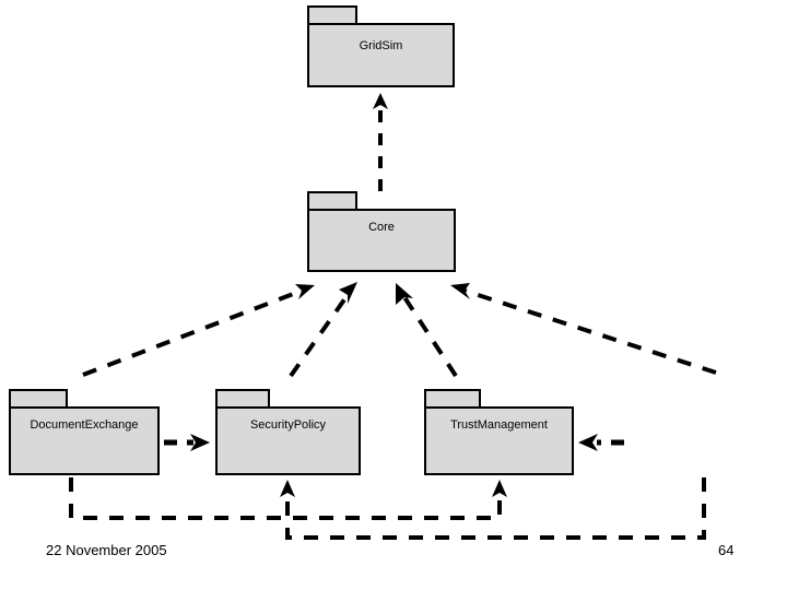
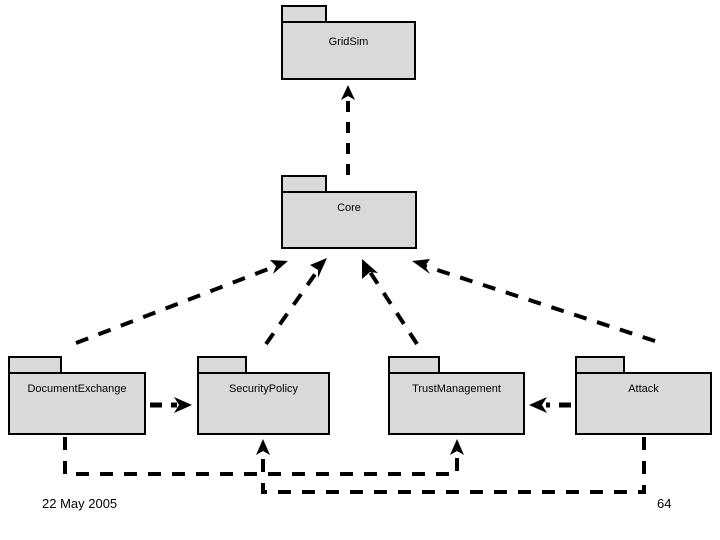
  GridSim
  Core
  DocumentExchange
  SecurityPolicy
  TrustManagement
+ Attack
- 22 November 2005
+ 22 May 2005
  64
